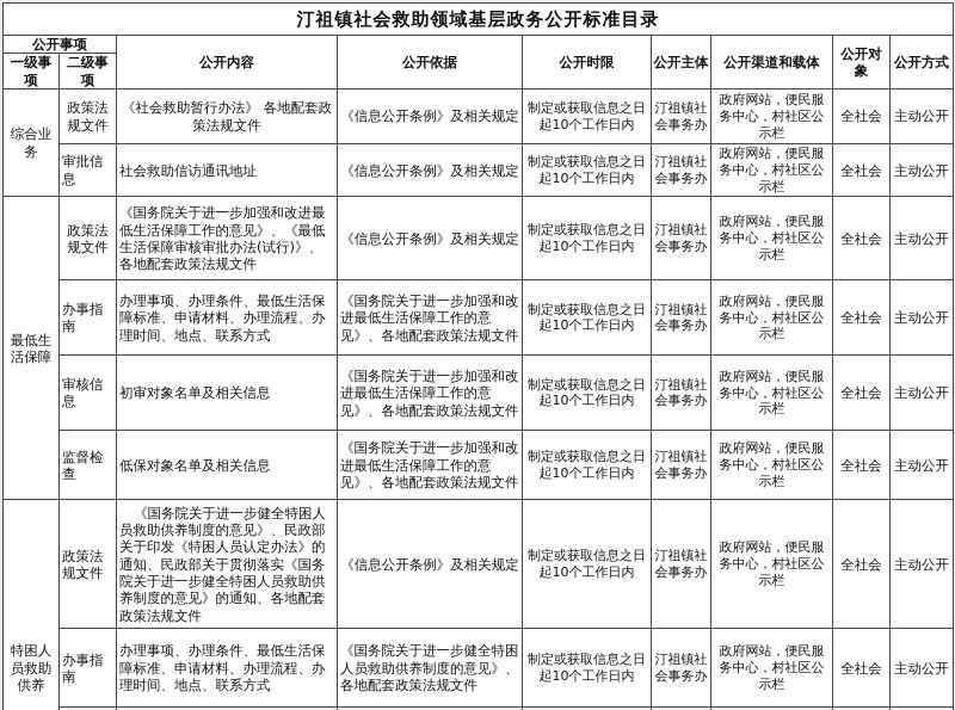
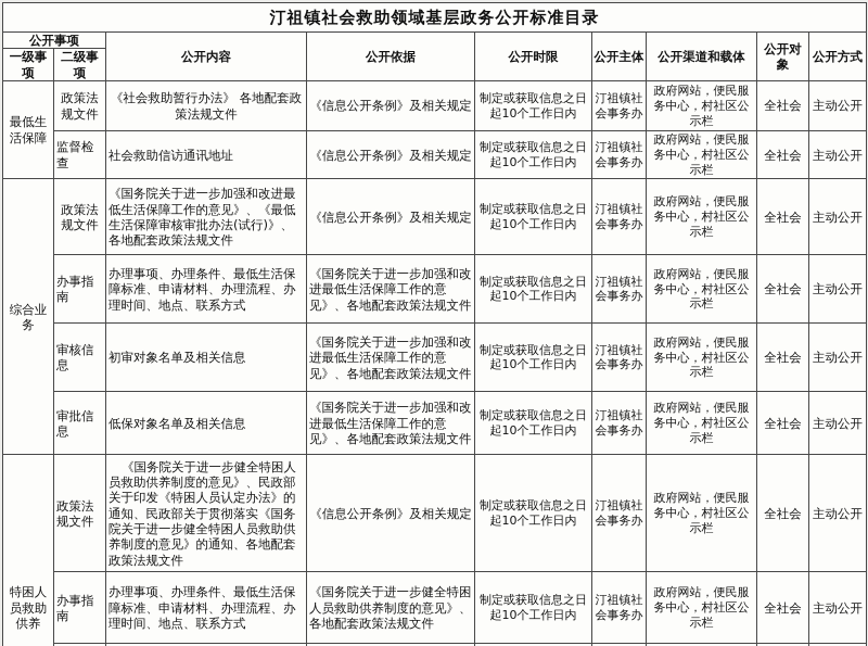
  汀祖镇社会救助领域基层政务公开标准目录
  公开事项	公开内容	公开依据	公开时限	公开主体	公开渠道和载体	公开对象	公开方式
  一级事项	二级事项
- 综合业务	政策法规文件	《社会救助暂行办法》 各地配套政策法规文件	《信息公开条例》及相关规定	制定或获取信息之日起10个工作日内	汀祖镇社会事务办	政府网站，便民服务中心，村社区公示栏	全社会	主动公开
+ 最低生活保障	政策法规文件	《社会救助暂行办法》 各地配套政策法规文件	《信息公开条例》及相关规定	制定或获取信息之日起10个工作日内	汀祖镇社会事务办	政府网站，便民服务中心，村社区公示栏	全社会	主动公开
- 审批信息	社会救助信访通讯地址	《信息公开条例》及相关规定	制定或获取信息之日起10个工作日内	汀祖镇社会事务办	政府网站，便民服务中心，村社区公示栏	全社会	主动公开
+ 监督检查	社会救助信访通讯地址	《信息公开条例》及相关规定	制定或获取信息之日起10个工作日内	汀祖镇社会事务办	政府网站，便民服务中心，村社区公示栏	全社会	主动公开
- 最低生活保障	政策法规文件	《国务院关于进一步加强和改进最低生活保障工作的意见》、《最低生活保障审核审批办法(试行)》、各地配套政策法规文件	《信息公开条例》及相关规定	制定或获取信息之日起10个工作日内	汀祖镇社会事务办	政府网站，便民服务中心，村社区公示栏	全社会	主动公开
+ 综合业务	政策法规文件	《国务院关于进一步加强和改进最低生活保障工作的意见》、《最低生活保障审核审批办法(试行)》、各地配套政策法规文件	《信息公开条例》及相关规定	制定或获取信息之日起10个工作日内	汀祖镇社会事务办	政府网站，便民服务中心，村社区公示栏	全社会	主动公开
  办事指南	办理事项、办理条件、最低生活保障标准、申请材料、办理流程、办理时间、地点、联系方式	《国务院关于进一步加强和改进最低生活保障工作的意见》、各地配套政策法规文件	制定或获取信息之日起10个工作日内	汀祖镇社会事务办	政府网站，便民服务中心，村社区公示栏	全社会	主动公开
  审核信息	初审对象名单及相关信息	《国务院关于进一步加强和改进最低生活保障工作的意见》、各地配套政策法规文件	制定或获取信息之日起10个工作日内	汀祖镇社会事务办	政府网站，便民服务中心，村社区公示栏	全社会	主动公开
- 监督检查	低保对象名单及相关信息	《国务院关于进一步加强和改进最低生活保障工作的意见》、各地配套政策法规文件	制定或获取信息之日起10个工作日内	汀祖镇社会事务办	政府网站，便民服务中心，村社区公示栏	全社会	主动公开
+ 审批信息	低保对象名单及相关信息	《国务院关于进一步加强和改进最低生活保障工作的意见》、各地配套政策法规文件	制定或获取信息之日起10个工作日内	汀祖镇社会事务办	政府网站，便民服务中心，村社区公示栏	全社会	主动公开
  特困人员救助供养	政策法规文件	《国务院关于进一步健全特困人员救助供养制度的意见》、民政部关于印发《特困人员认定办法》的通知、民政部关于贯彻落实《国务院关于进一步健全特困人员救助供养制度的意见》的通知、各地配套政策法规文件	《信息公开条例》及相关规定	制定或获取信息之日起10个工作日内	汀祖镇社会事务办	政府网站，便民服务中心，村社区公示栏	全社会	主动公开
  办事指南	办理事项、办理条件、最低生活保障标准、申请材料、办理流程、办理时间、地点、联系方式	《国务院关于进一步健全特困人员救助供养制度的意见》、各地配套政策法规文件	制定或获取信息之日起10个工作日内	汀祖镇社会事务办	政府网站，便民服务中心，村社区公示栏	全社会	主动公开
